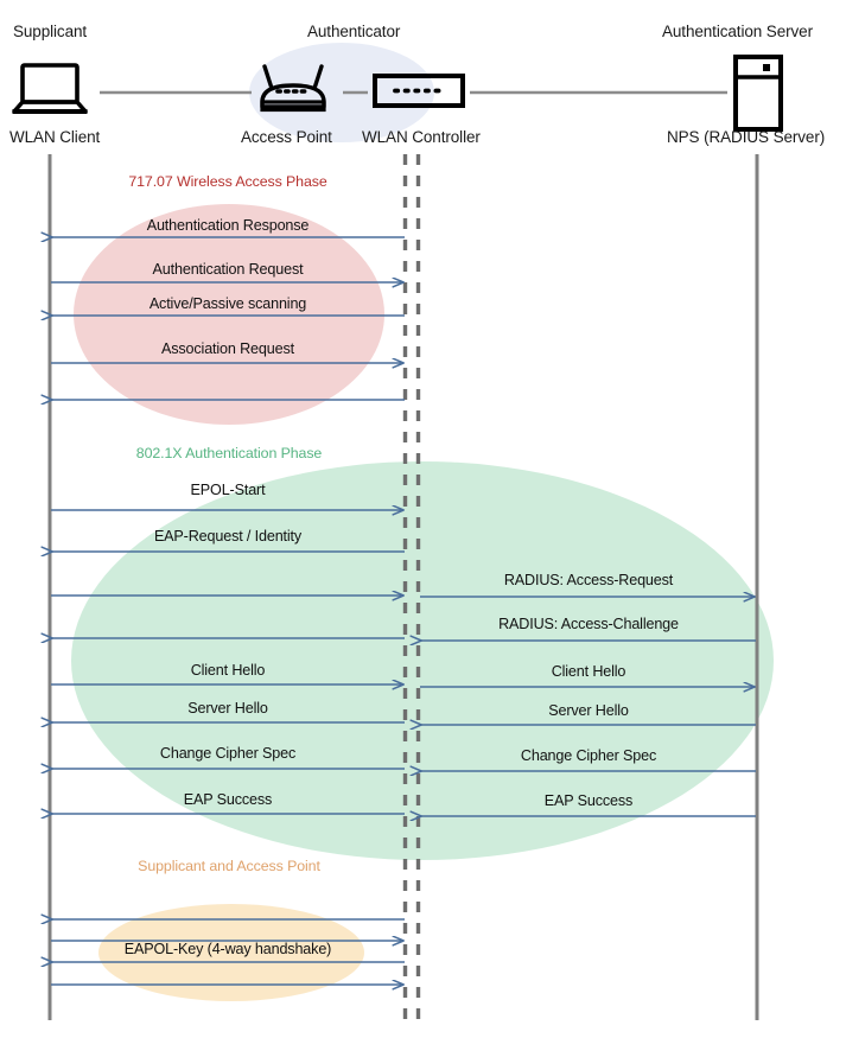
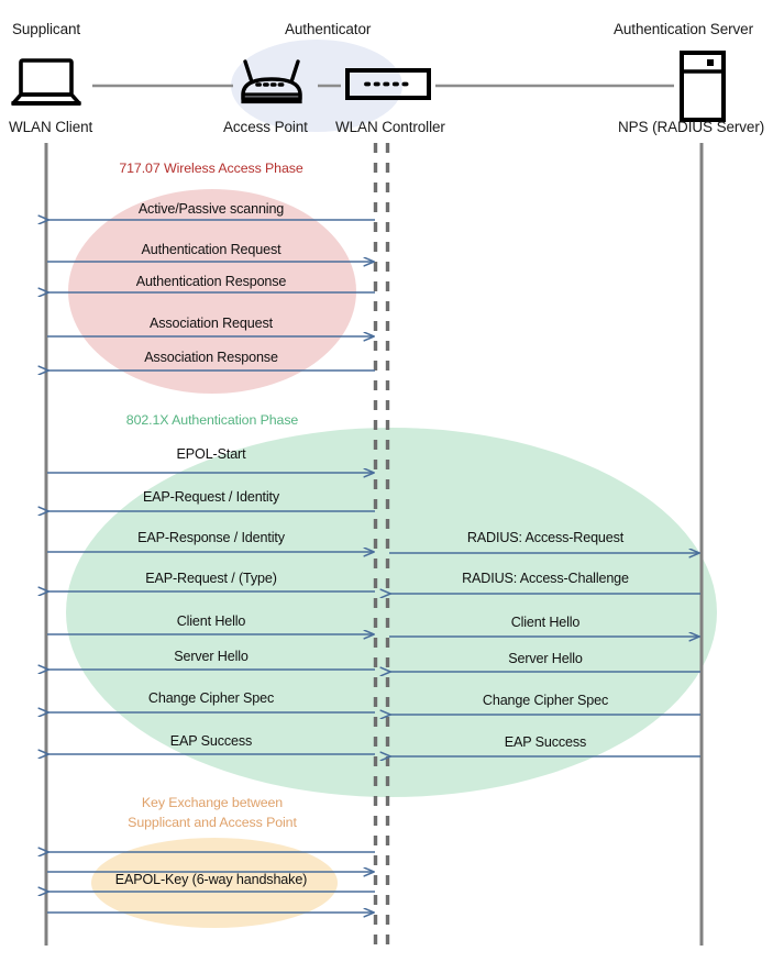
  Supplicant
  Authenticator
  Authentication Server
  WLAN Client
  Access Point
  WLAN Controller
  NPS (RADIUS Server)
  717.07 Wireless Access Phase
- Authentication Response
+ Active/Passive scanning
  Authentication Request
- Active/Passive scanning
+ Authentication Response
  Association Request
+ Association Response
  802.1X Authentication Phase
  EPOL-Start
  EAP-Request / Identity
+ EAP-Response / Identity
  RADIUS: Access-Request
+ EAP-Request / (Type)
  RADIUS: Access-Challenge
  Client Hello
  Client Hello
  Server Hello
  Server Hello
  Change Cipher Spec
  Change Cipher Spec
  EAP Success
  EAP Success
+ Key Exchange between
  Supplicant and Access Point
- EAPOL-Key (4-way handshake)
+ EAPOL-Key (6-way handshake)
